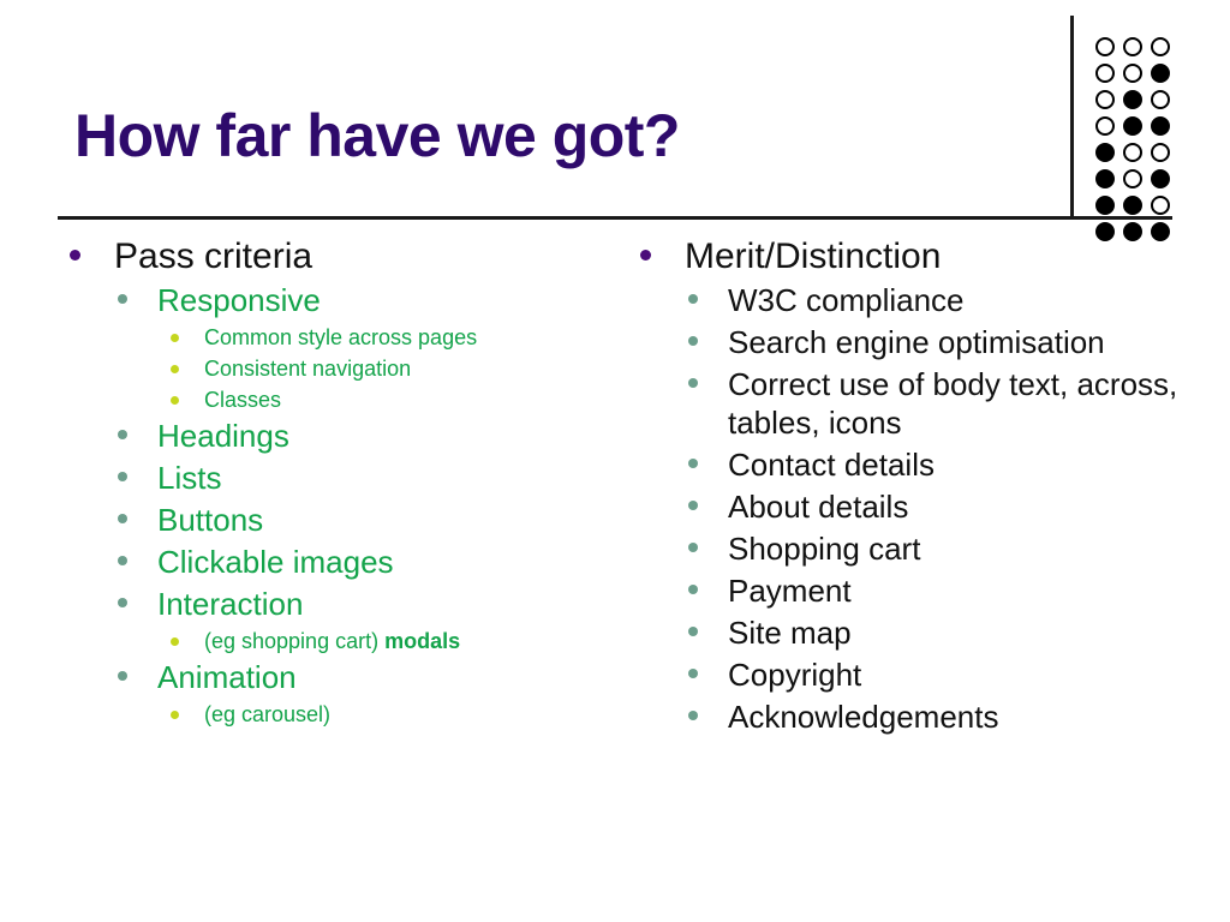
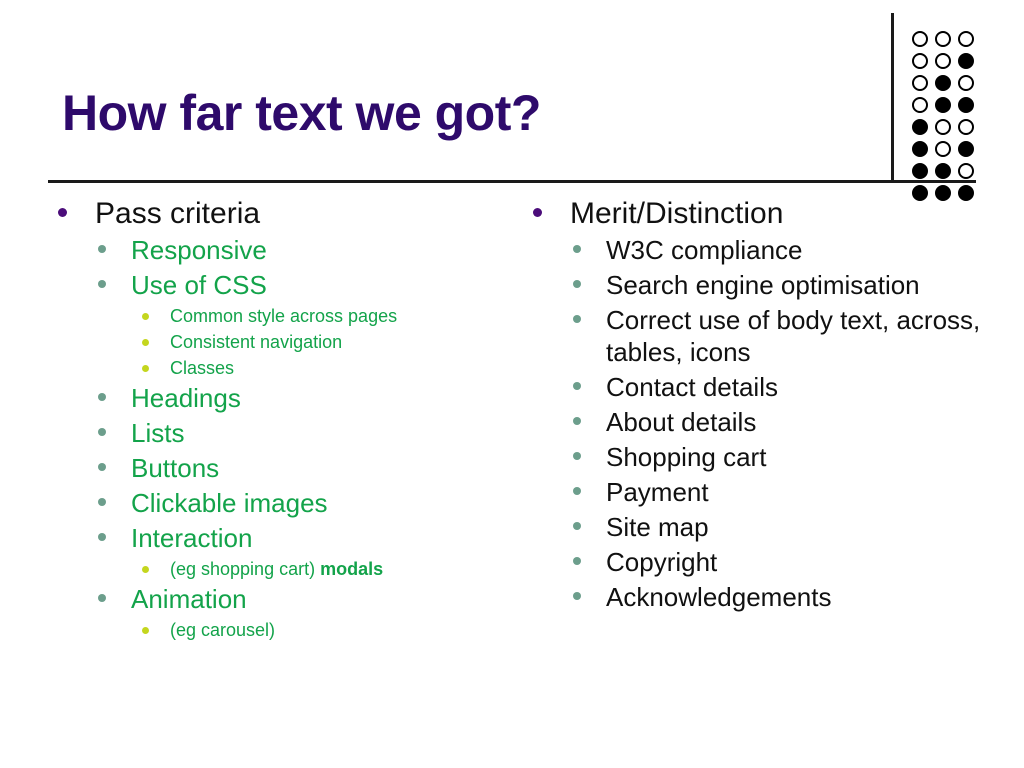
- How far have we got?
+ How far text we got?
  Pass criteria
  Responsive
+ Use of CSS
  Common style across pages
  Consistent navigation
  Classes
  Headings
  Lists
  Buttons
  Clickable images
  Interaction
  (eg shopping cart) modals
  Animation
  (eg carousel)
  Merit/Distinction
  W3C compliance
  Search engine optimisation
  Correct use of body text, across, tables, icons
  Contact details
  About details
  Shopping cart
  Payment
  Site map
  Copyright
  Acknowledgements
